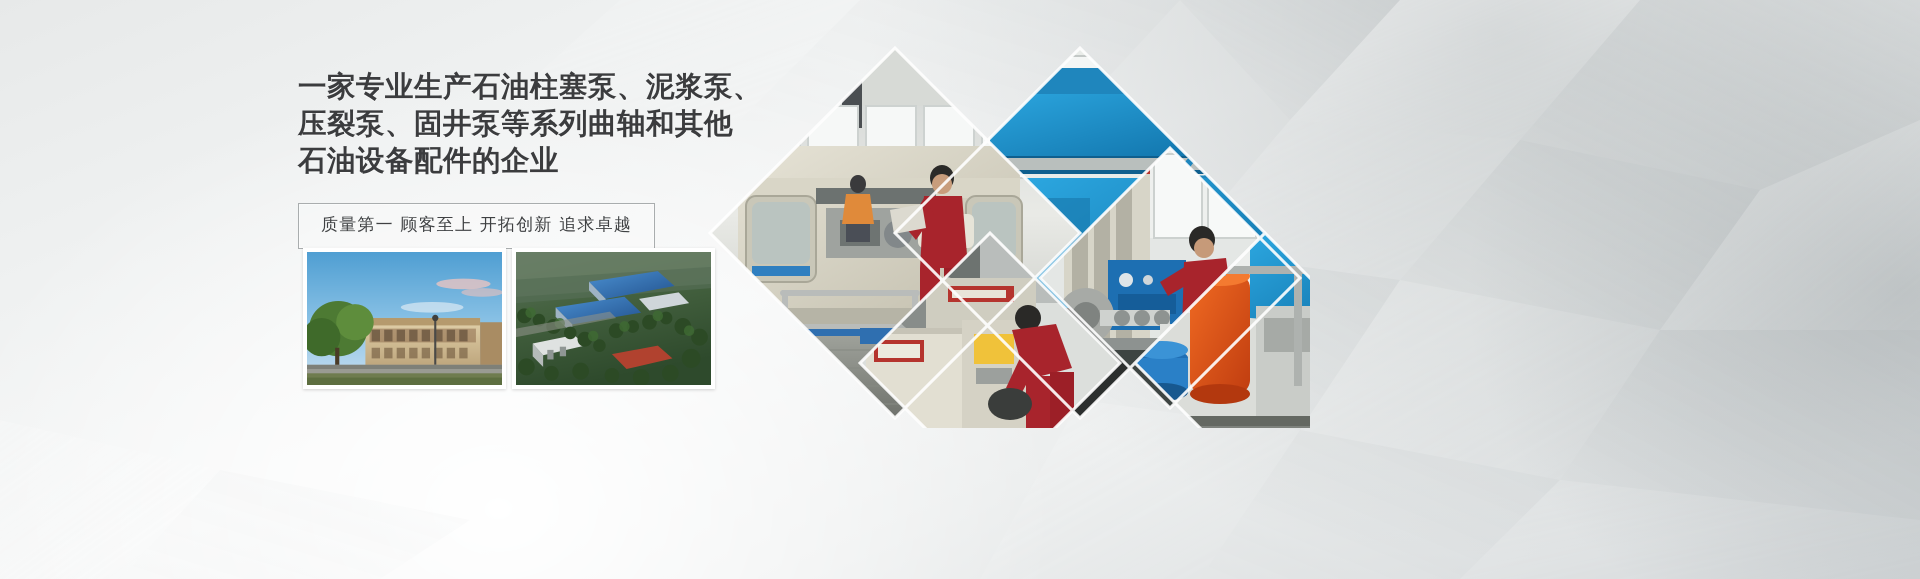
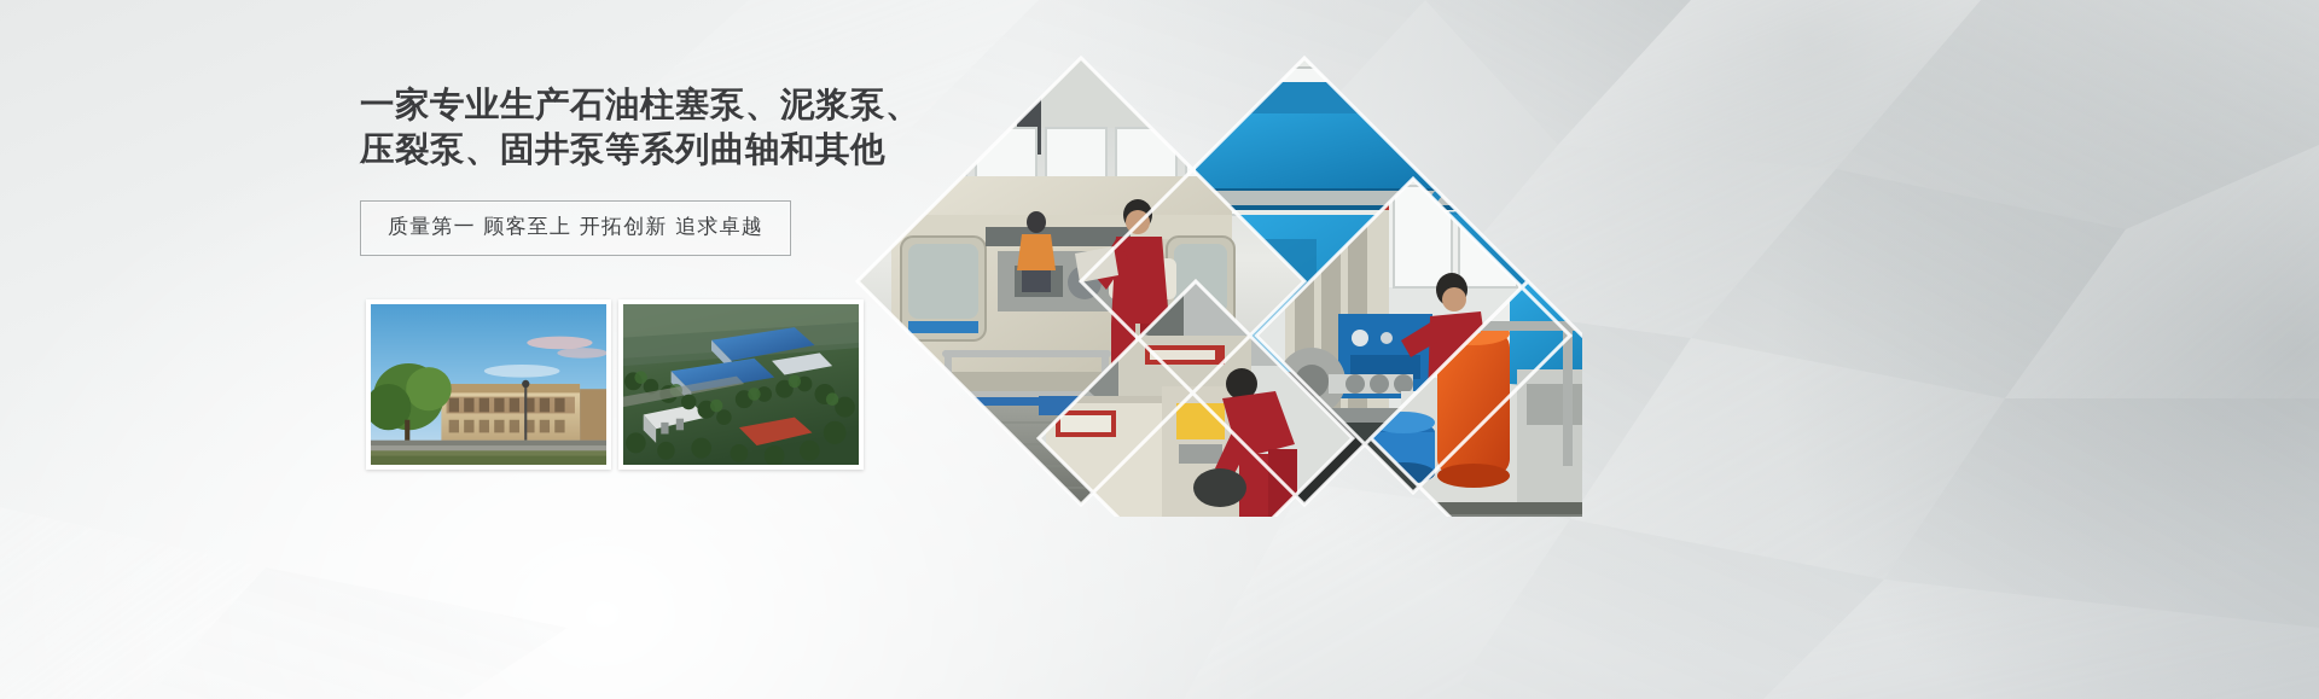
  一家专业生产石油柱塞泵、泥浆
  压裂泵、固井泵等系列曲轴和其
- 石油设备配件的企业
  质量第一 顾客至上 开拓创新 追求卓越
